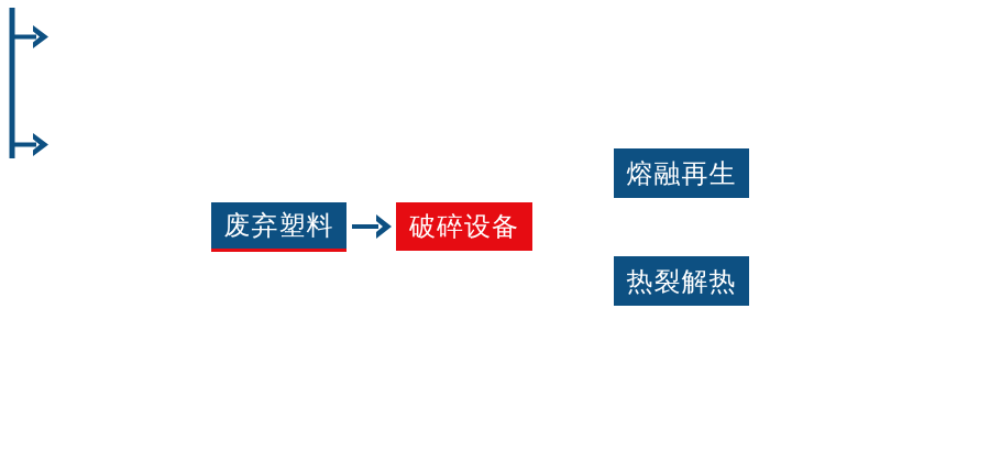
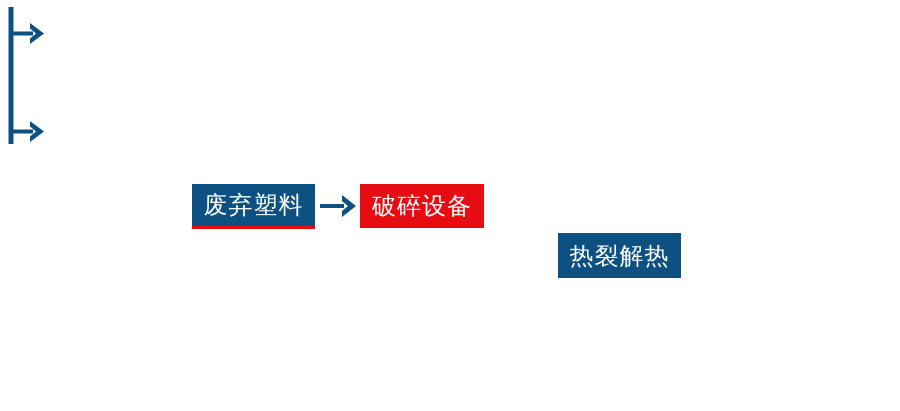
  废弃塑料
  破碎设备
- 熔融再生
  热裂解热
